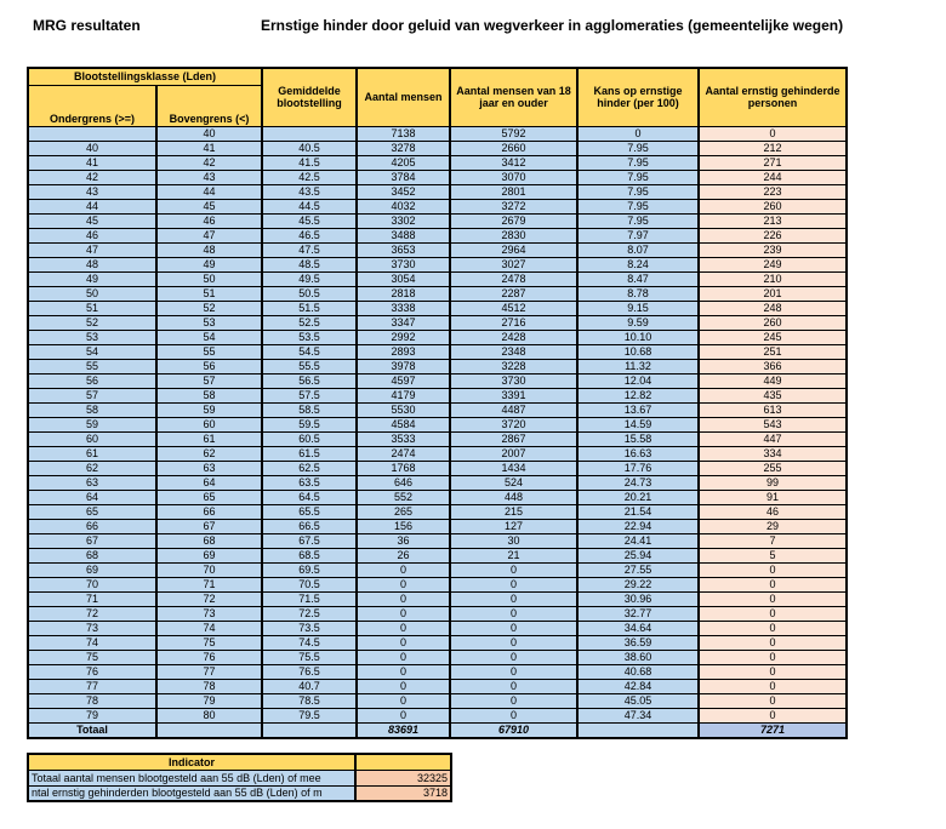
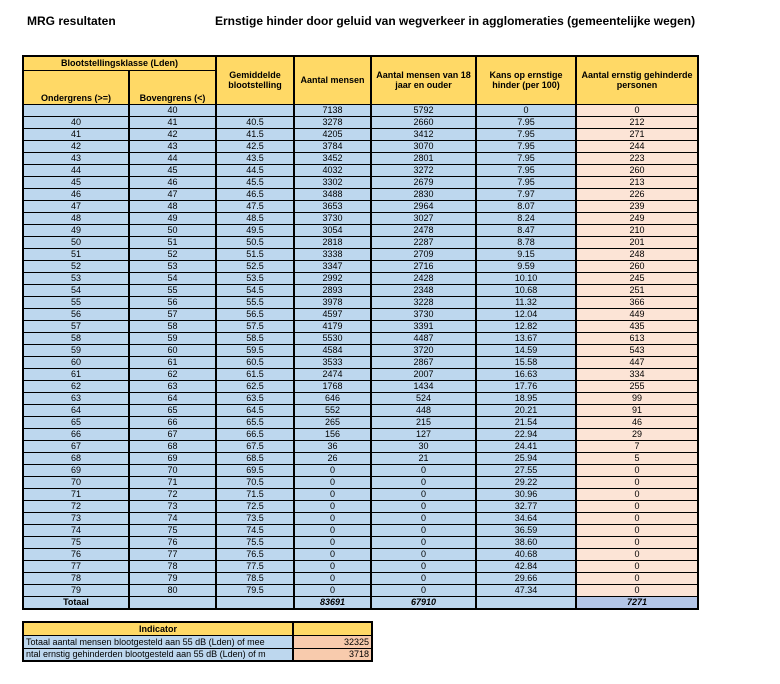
  MRG resultaten
  Ernstige hinder door geluid van wegverkeer in agglomeraties (gemeentelijke wegen)
  Blootstellingsklasse (Lden)	Gemiddelde blootstelling	Aantal mensen	Aantal mensen van 18 jaar en ouder	Kans op ernstige hinder (per 100)	Aantal ernstig gehinderde personen
  Ondergrens (>=)	Bovengrens (<)
  	40		7138	5792	0	0
  40	41	40.5	3278	2660	7.95	212
  41	42	41.5	4205	3412	7.95	271
  42	43	42.5	3784	3070	7.95	244
  43	44	43.5	3452	2801	7.95	223
  44	45	44.5	4032	3272	7.95	260
  45	46	45.5	3302	2679	7.95	213
  46	47	46.5	3488	2830	7.97	226
  47	48	47.5	3653	2964	8.07	239
  48	49	48.5	3730	3027	8.24	249
  49	50	49.5	3054	2478	8.47	210
  50	51	50.5	2818	2287	8.78	201
- 51	52	51.5	3338	4512	9.15	248
+ 51	52	51.5	3338	2709	9.15	248
  52	53	52.5	3347	2716	9.59	260
  53	54	53.5	2992	2428	10.10	245
  54	55	54.5	2893	2348	10.68	251
  55	56	55.5	3978	3228	11.32	366
  56	57	56.5	4597	3730	12.04	449
  57	58	57.5	4179	3391	12.82	435
  58	59	58.5	5530	4487	13.67	613
  59	60	59.5	4584	3720	14.59	543
  60	61	60.5	3533	2867	15.58	447
  61	62	61.5	2474	2007	16.63	334
  62	63	62.5	1768	1434	17.76	255
- 63	64	63.5	646	524	24.73	99
+ 63	64	63.5	646	524	18.95	99
  64	65	64.5	552	448	20.21	91
  65	66	65.5	265	215	21.54	46
  66	67	66.5	156	127	22.94	29
  67	68	67.5	36	30	24.41	7
  68	69	68.5	26	21	25.94	5
  69	70	69.5	0	0	27.55	0
  70	71	70.5	0	0	29.22	0
  71	72	71.5	0	0	30.96	0
  72	73	72.5	0	0	32.77	0
  73	74	73.5	0	0	34.64	0
  74	75	74.5	0	0	36.59	0
  75	76	75.5	0	0	38.60	0
  76	77	76.5	0	0	40.68	0
- 77	78	40.7	0	0	42.84	0
+ 77	78	77.5	0	0	42.84	0
- 78	79	78.5	0	0	45.05	0
+ 78	79	78.5	0	0	29.66	0
  79	80	79.5	0	0	47.34	0
  Totaal			83691	67910		7271
  Indicator
  Totaal aantal mensen blootgesteld aan 55 dB (Lden) of mee	32325
  ntal ernstig gehinderden blootgesteld aan 55 dB (Lden) of m	3718
